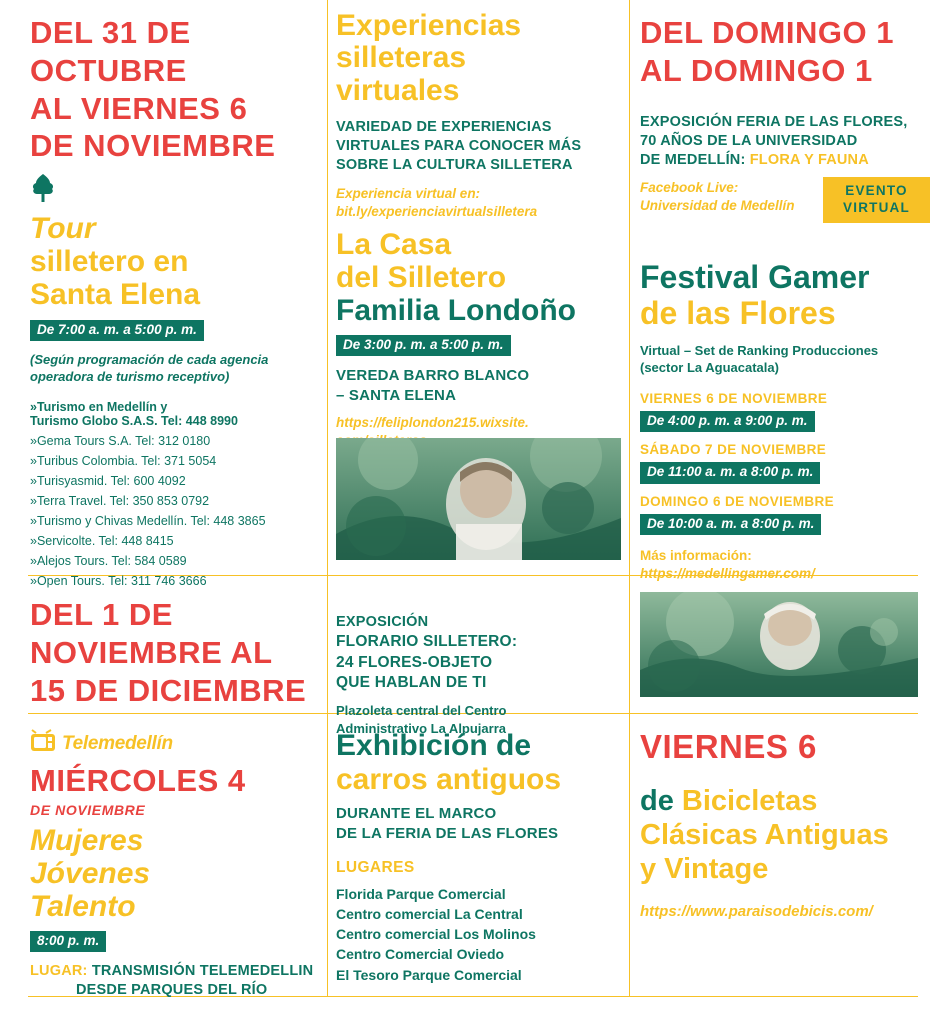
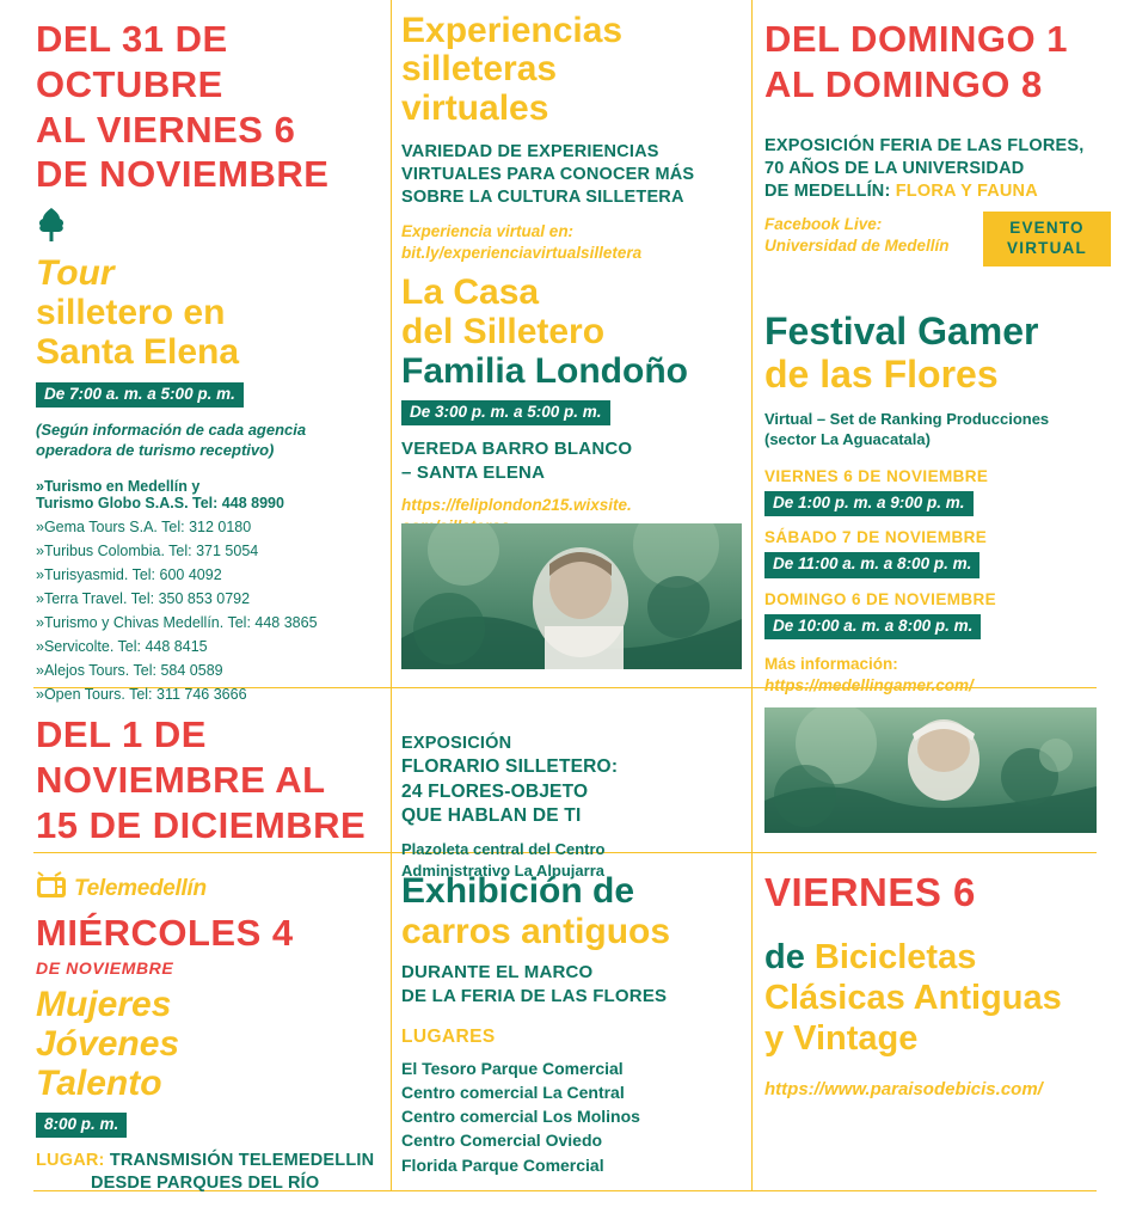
  DEL 31 DE OCTUBRE
  AL VIERNES 6
  DE NOVIEMBRE
  Tour
  silletero en
  Santa Elena
  De 7:00 a. m. a 5:00 p. m.
- (Según programación de cada agencia
+ (Según información de cada agencia
  operadora de turismo receptivo)
  »Turismo en Medellín y
  Turismo Globo S.A.S. Tel: 448 8990
  »Gema Tours S.A. Tel: 312 0180
  »Turibus Colombia. Tel: 371 5054
  »Turisyasmid. Tel: 600 4092
  »Terra Travel. Tel: 350 853 0792
  »Turismo y Chivas Medellín. Tel: 448 3865
  »Servicolte. Tel: 448 8415
  »Alejos Tours. Tel: 584 0589
  »Open Tours. Tel: 311 746 3666
  Experiencias
  silleteras
  virtuales
  VARIEDAD DE EXPERIENCIAS
  VIRTUALES PARA CONOCER MÁS
  SOBRE LA CULTURA SILLETERA
  Experiencia virtual en:
  bit.ly/experienciavirtualsilletera
  La Casa
  del Silletero
  Familia Londoño
  De 3:00 p. m. a 5:00 p. m.
  VEREDA BARRO BLANCO
  – SANTA ELENA
  https://feliplondon215.wixsite.
  DEL DOMINGO 1
- AL DOMINGO 1
+ AL DOMINGO 8
  EXPOSICIÓN FERIA DE LAS FLORES,
  70 AÑOS DE LA UNIVERSIDAD
  DE MEDELLÍN: FLORA Y FAUNA
  Facebook Live:
  Universidad de Medellín
  EVENTO
  VIRTUAL
  Festival Gamer
  de las Flores
  Virtual – Set de Ranking Producciones
  (sector La Aguacatala)
  VIERNES 6 DE NOVIEMBRE
- De 4:00 p. m. a 9:00 p. m.
+ De 1:00 p. m. a 9:00 p. m.
  SÁBADO 7 DE NOVIEMBRE
  De 11:00 a. m. a 8:00 p. m.
  DOMINGO 6 DE NOVIEMBRE
  De 10:00 a. m. a 8:00 p. m.
  Más información:
  https://medellingamer.com/
  DEL 1 DE
  NOVIEMBRE AL
  15 DE DICIEMBRE
  EXPOSICIÓN
  FLORARIO SILLETERO:
  24 FLORES-OBJETO
  QUE HABLAN DE TI
  Plazoleta central del Centro
  Administrativo La Alpujarra
  Telemedellín
  MIÉRCOLES 4
  DE NOVIEMBRE
  Mujeres
  Jóvenes
  Talento
  8:00 p. m.
  LUGAR: TRANSMISIÓN TELEMEDELLIN
  DESDE PARQUES DEL RÍO
  Exhibición de
  carros antiguos
  DURANTE EL MARCO
  DE LA FERIA DE LAS FLORES
  LUGARES
- Florida Parque Comercial
+ El Tesoro Parque Comercial
  Centro comercial La Central
  Centro comercial Los Molinos
  Centro Comercial Oviedo
- El Tesoro Parque Comercial
+ Florida Parque Comercial
  VIERNES 6
  de Bicicletas
  Clásicas Antiguas
  y Vintage
  https://www.paraisodebicis.com/
